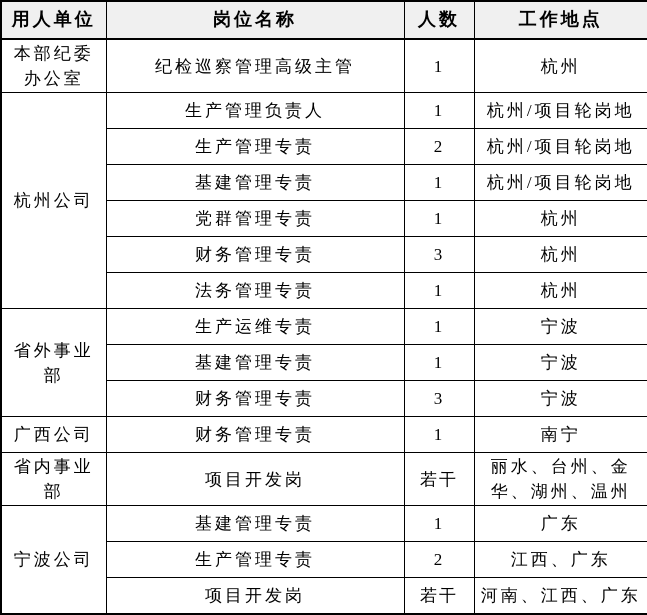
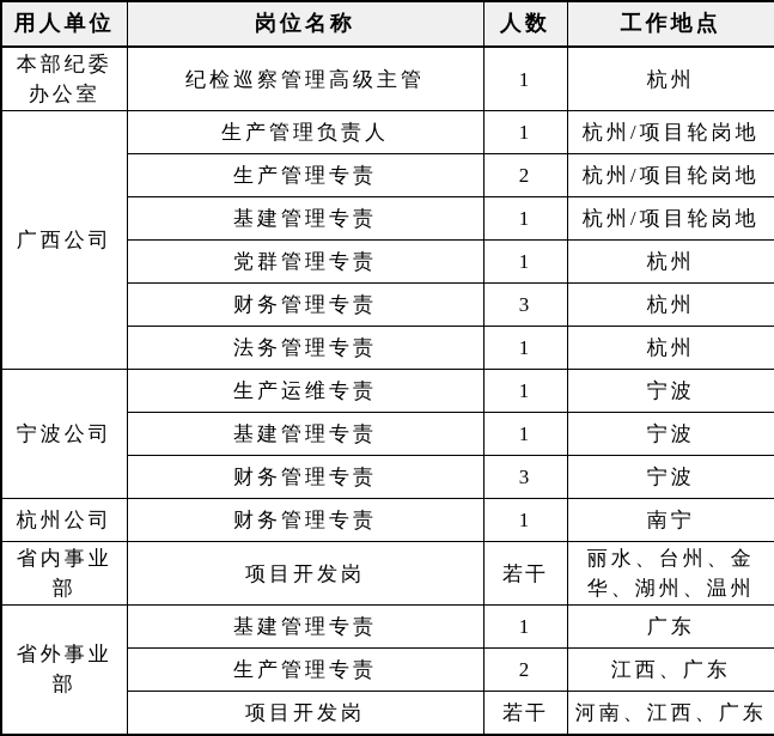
  用人单位	岗位名称	人数	工作地点
  本部纪委办公室	纪检巡察管理高级主管	1	杭州
- 杭州公司	生产管理负责人	1	杭州/项目轮岗地
+ 广西公司	生产管理负责人	1	杭州/项目轮岗地
  生产管理专责	2	杭州/项目轮岗地
  基建管理专责	1	杭州/项目轮岗地
  党群管理专责	1	杭州
  财务管理专责	3	杭州
  法务管理专责	1	杭州
- 省外事业部	生产运维专责	1	宁波
+ 宁波公司	生产运维专责	1	宁波
  基建管理专责	1	宁波
  财务管理专责	3	宁波
- 广西公司	财务管理专责	1	南宁
+ 杭州公司	财务管理专责	1	南宁
  省内事业部	项目开发岗	若干	丽水、台州、金华、湖州、温州
- 宁波公司	基建管理专责	1	广东
+ 省外事业部	基建管理专责	1	广东
  生产管理专责	2	江西、广东
  项目开发岗	若干	河南、江西、广东
